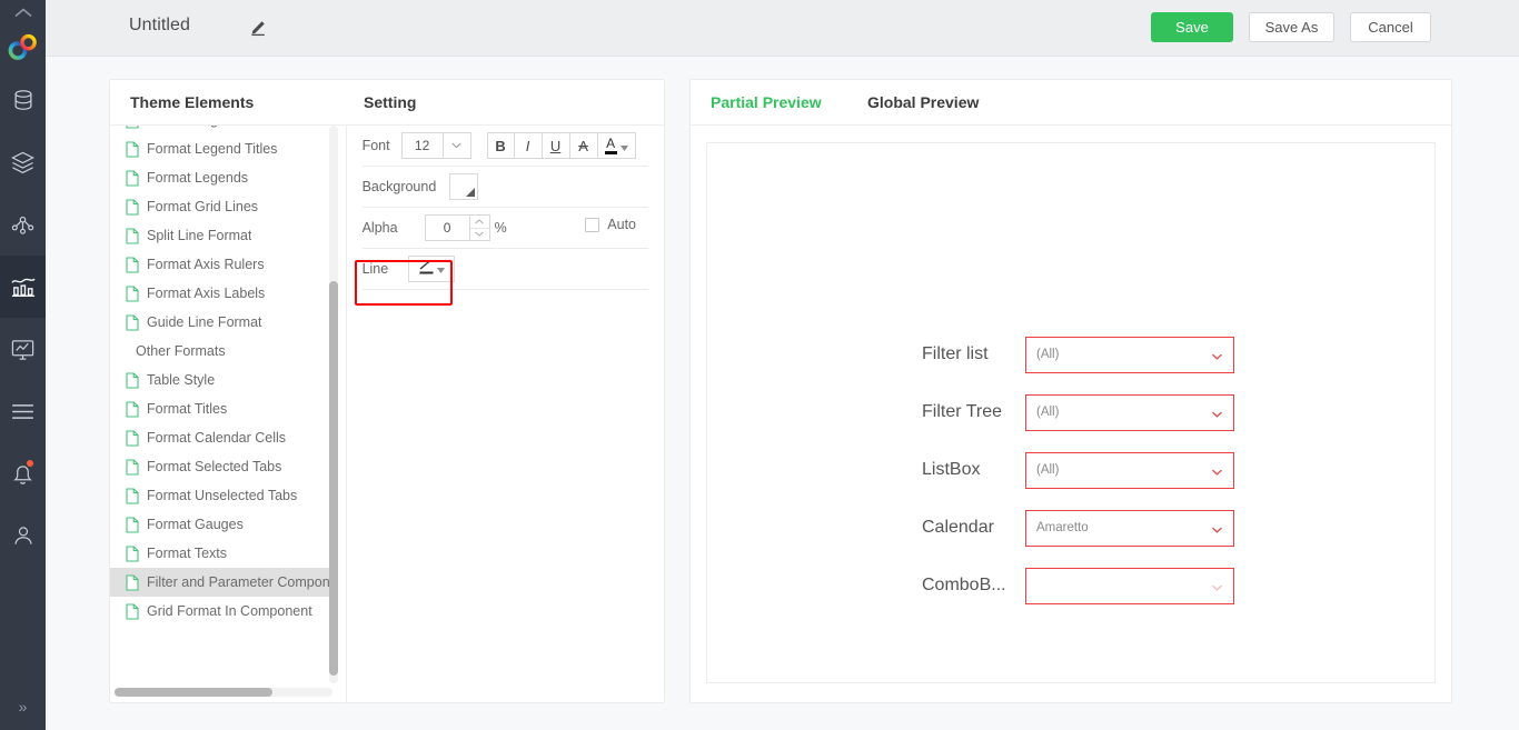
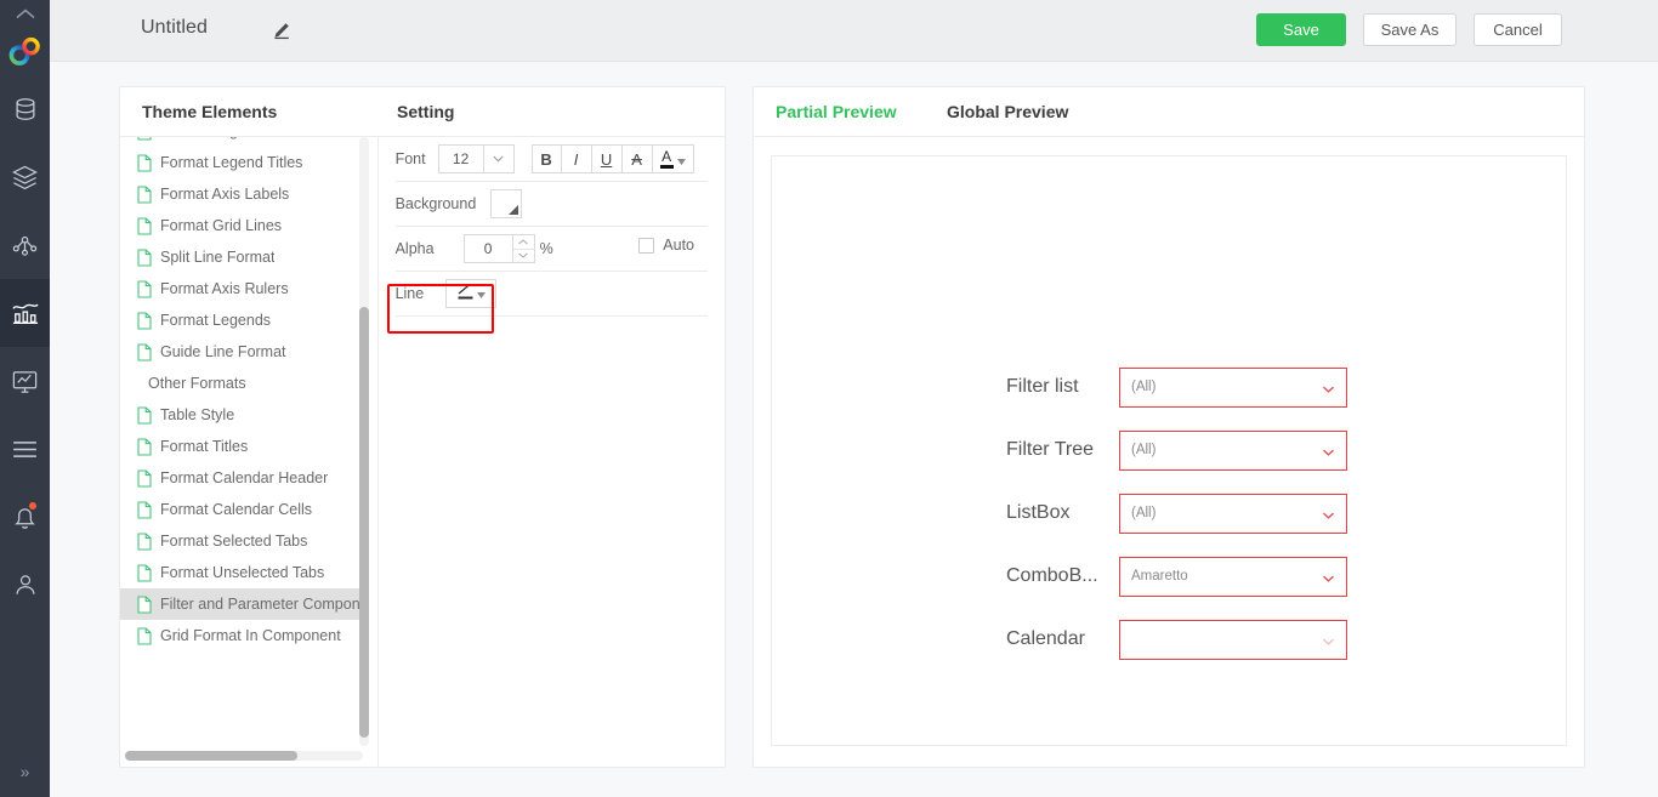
  »
  Untitled
  Save
  Save As
  Cancel
  Theme Elements
  Setting
  Format Legend Titles
- Format Legends
+ Format Axis Labels
  Format Grid Lines
  Split Line Format
  Format Axis Rulers
- Format Axis Labels
+ Format Legends
  Guide Line Format
  Other Formats
  Table Style
  Format Titles
+ Format Calendar Header
  Format Calendar Cells
  Format Selected Tabs
  Format Unselected Tabs
- Format Gauges
- Format Texts
  Filter and Parameter Compon
  Grid Format In Component
  Font
  12
  B
  I
  U
  A
  A
  Background
  Alpha
  0
  %
  Auto
  Line
  Partial Preview
  Global Preview
  Filter list
  (All)
  Filter Tree
  (All)
  ListBox
  (All)
- Calendar
+ ComboB...
  Amaretto
- ComboB...
+ Calendar
